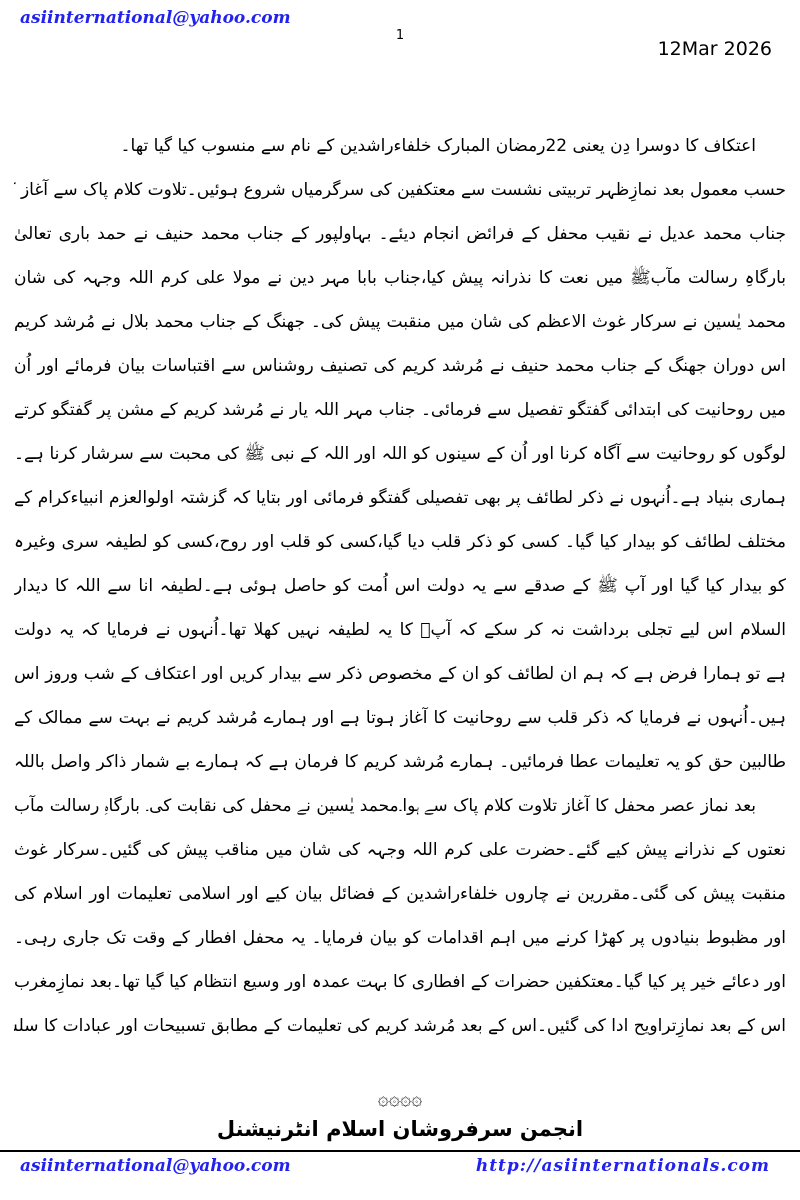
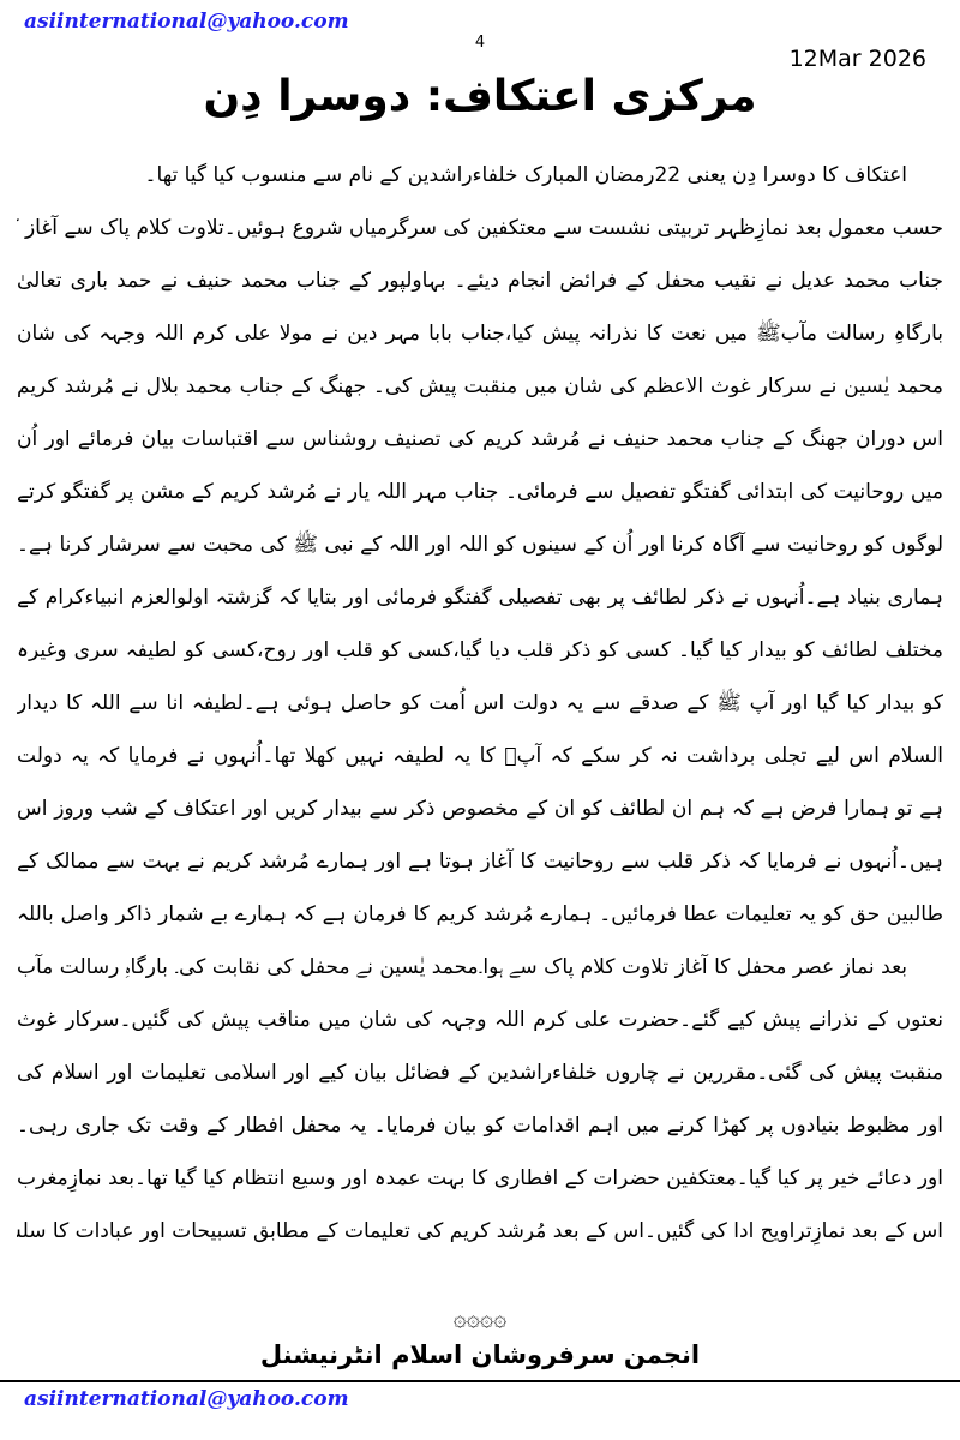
  asiinternational@yahoo.com
- 1
+ 4
  12Mar 2026
+ مرکزی اعتکاف: دوسرا دِن
  اعتکاف کا دوسرا دِن یعنی 22رمضان المبارک خلفاءراشدین کے نام سے منسوب کیا گیا تھا۔
  حسب معمول بعد نمازِظہر تربیتی نشست سے معتکفین کی سرگرمیاں شروع ہوئیں۔تلاوت کلام پاک سے آغاز
  جناب محمد عدیل نے نقیب محفل کے فرائض انجام دیئے۔ بہاولپور کے جناب محمد حنیف نے حمد باری تعالیٰ
  بارگاہِ رسالت مآبﷺ میں نعت کا نذرانہ پیش کیا،جناب بابا مہر دین نے مولا علی کرم اللہ وجہہ کی شان
  محمد یٰسین نے سرکار غوث الاعظم کی شان میں منقبت پیش کی۔ جھنگ کے جناب محمد بلال نے مُرشد کریم
  اس دوران جھنگ کے جناب محمد حنیف نے مُرشد کریم کی تصنیف روشناس سے اقتباسات بیان فرمائے اور اُن
  میں روحانیت کی ابتدائی گفتگو تفصیل سے فرمائی۔ جناب مہر اللہ یار نے مُرشد کریم کے مشن پر گفتگو کرتے
  لوگوں کو روحانیت سے آگاہ کرنا اور اُن کے سینوں کو اللہ اور اللہ کے نبی ﷺ کی محبت سے سرشار کرنا ہے۔
  ہماری بنیاد ہے۔اُنہوں نے ذکر لطائف پر بھی تفصیلی گفتگو فرمائی اور بتایا کہ گزشتہ اولوالعزم انبیاءکرام کے
  مختلف لطائف کو بیدار کیا گیا۔ کسی کو ذکر قلب دیا گیا،کسی کو قلب اور روح،کسی کو لطیفہ سری وغیرہ
  کو بیدار کیا گیا اور آپ ﷺ کے صدقے سے یہ دولت اس اُمت کو حاصل ہوئی ہے۔لطیفہ انا سے اللہ کا دیدار
  السلام اس لیے تجلی برداشت نہ کر سکے کہ آپؑ کا یہ لطیفہ نہیں کھلا تھا۔اُنہوں نے فرمایا کہ یہ دولت
  ہے تو ہمارا فرض ہے کہ ہم ان لطائف کو ان کے مخصوص ذکر سے بیدار کریں اور اعتکاف کے شب وروز اس
  ہیں۔اُنہوں نے فرمایا کہ ذکر قلب سے روحانیت کا آغاز ہوتا ہے اور ہمارے مُرشد کریم نے بہت سے ممالک کے
  طالبین حق کو یہ تعلیمات عطا فرمائیں۔ ہمارے مُرشد کریم کا فرمان ہے کہ ہمارے بے شمار ذاکر واصل باللہ
  بعد نماز عصر محفل کا آغاز تلاوت کلام پاک سے ہوا۔محمد یٰسین نے محفل کی نقابت کی۔ بارگاہِ رسالت مآب
  نعتوں کے نذرانے پیش کیے گئے۔حضرت علی کرم اللہ وجہہ کی شان میں مناقب پیش کی گئیں۔سرکار غوث
  منقبت پیش کی گئی۔مقررین نے چاروں خلفاءراشدین کے فضائل بیان کیے اور اسلامی تعلیمات اور اسلام کی
  اور مظبوط بنیادوں پر کھڑا کرنے میں اہم اقدامات کو بیان فرمایا۔ یہ محفل افطار کے وقت تک جاری رہی۔
  اور دعائے خیر پر کیا گیا۔معتکفین حضرات کے افطاری کا بہت عمدہ اور وسیع انتظام کیا گیا تھا۔بعد نمازِمغرب
  اس کے بعد نمازِتراویح ادا کی گئیں۔اس کے بعد مُرشد کریم کی تعلیمات کے مطابق تسبیحات اور عبادات کا سل
  ۞۞۞۞
  انجمن سرفروشان اسلام انٹرنیشنل
  asiinternational@yahoo.com
- http://asiinternationals.com
